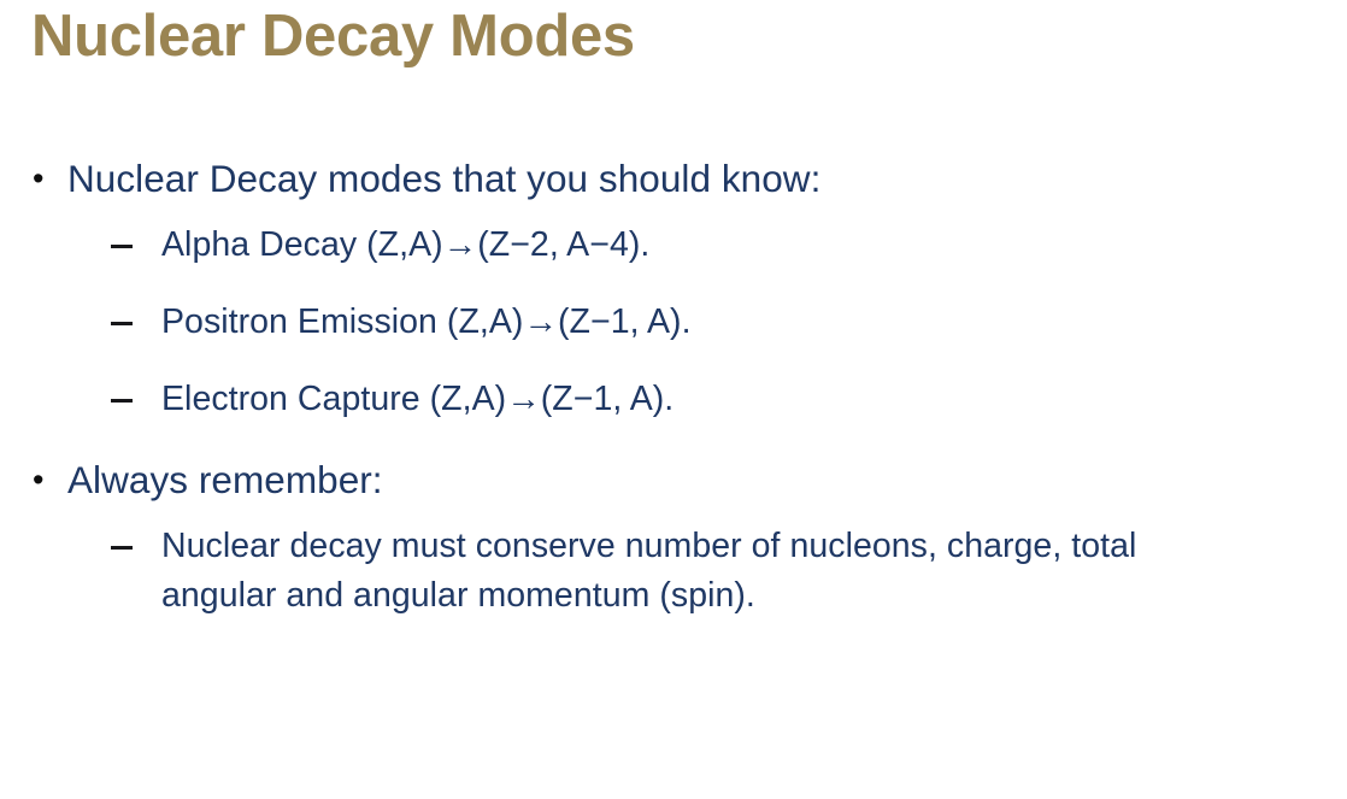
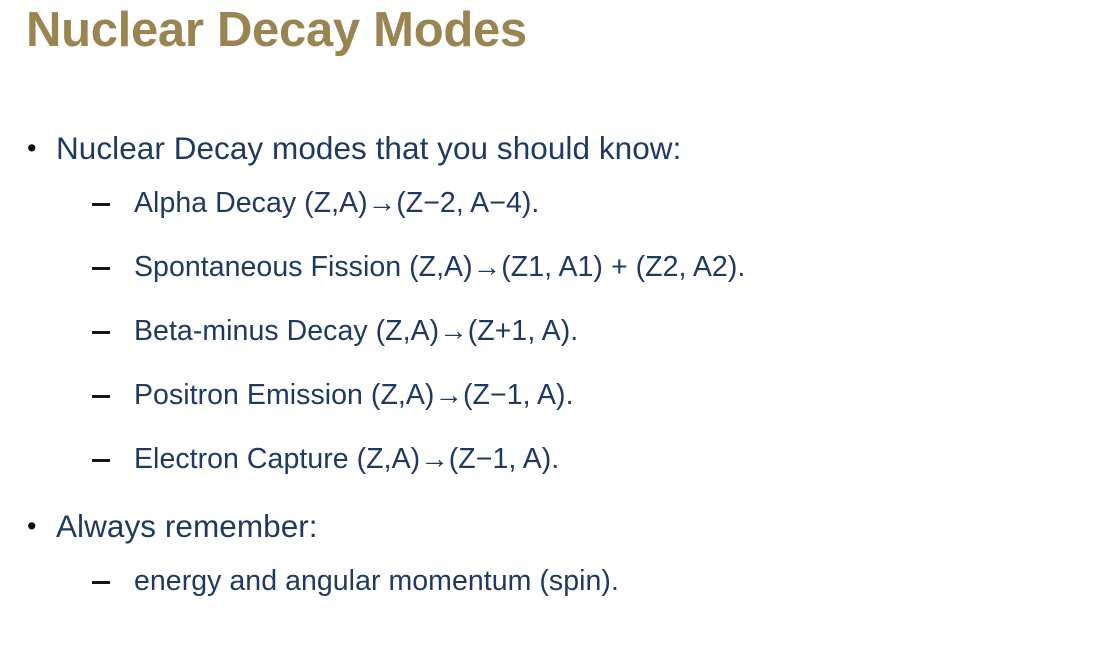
  Nuclear Decay Modes
  •
  Nuclear Decay modes that you should know:
  Alpha Decay (Z,A)→(Z−2, A−4).
+ Spontaneous Fission (Z,A)→(Z1, A1) + (Z2, A2).
+ Beta-minus Decay (Z,A)→(Z+1, A).
  Positron Emission (Z,A)→(Z−1, A).
  Electron Capture (Z,A)→(Z−1, A).
  •
  Always remember:
- Nuclear decay must conserve number of nucleons, charge, total
- angular and angular momentum (spin).
+ energy and angular momentum (spin).
